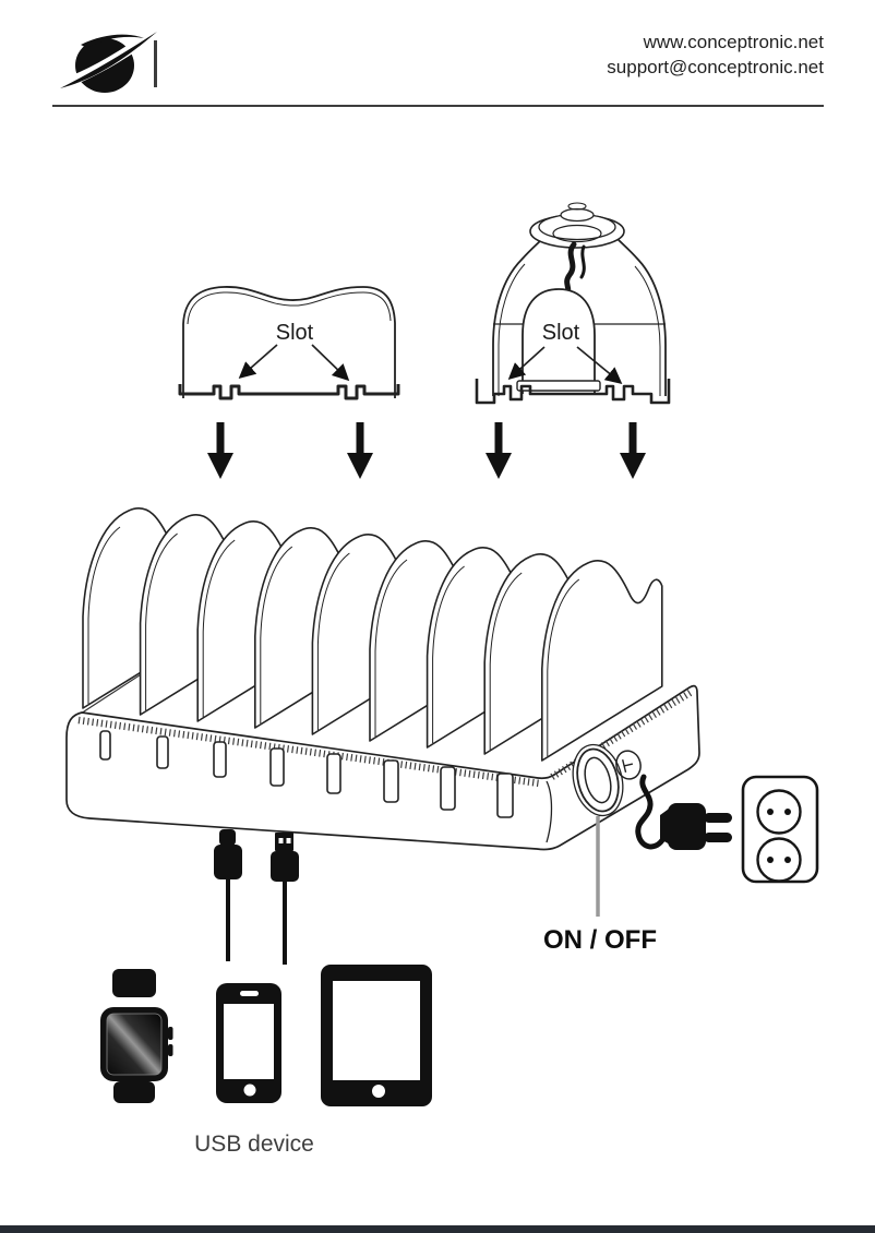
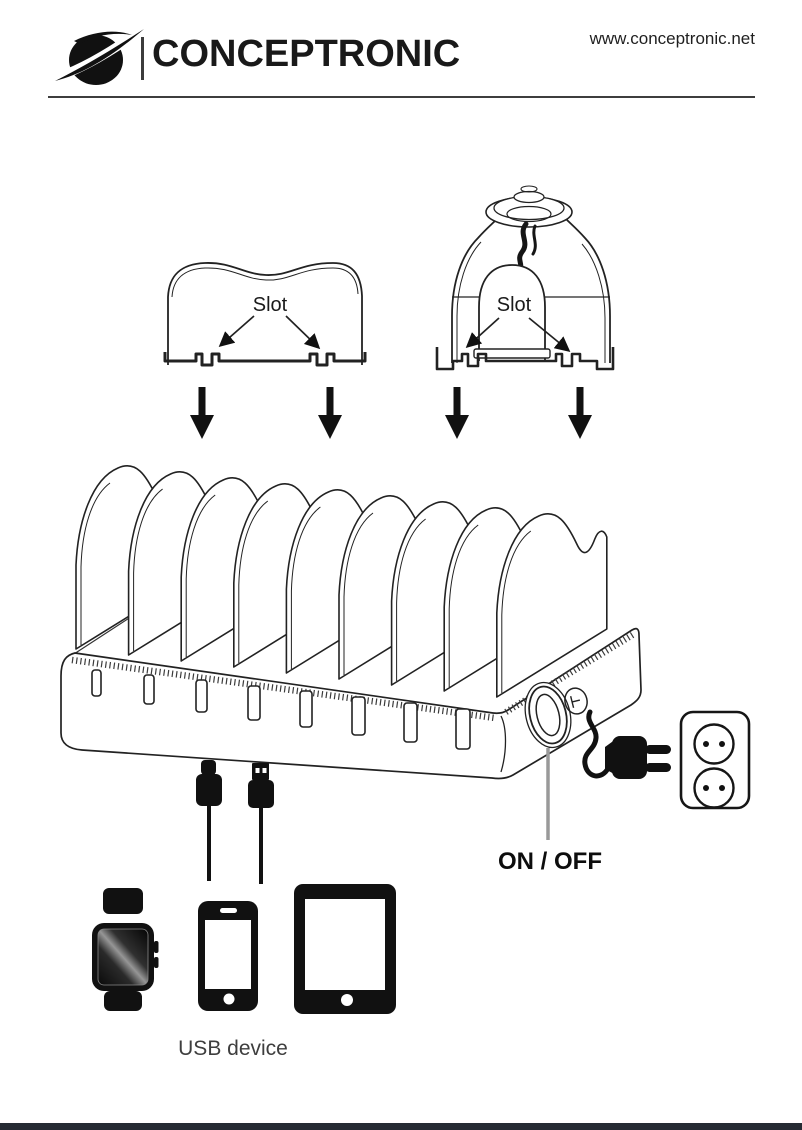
+ CONCEPTRONIC
  www.conceptronic.net
- support@conceptronic.net
  Slot
  Slot
  ON / OFF
  USB device
